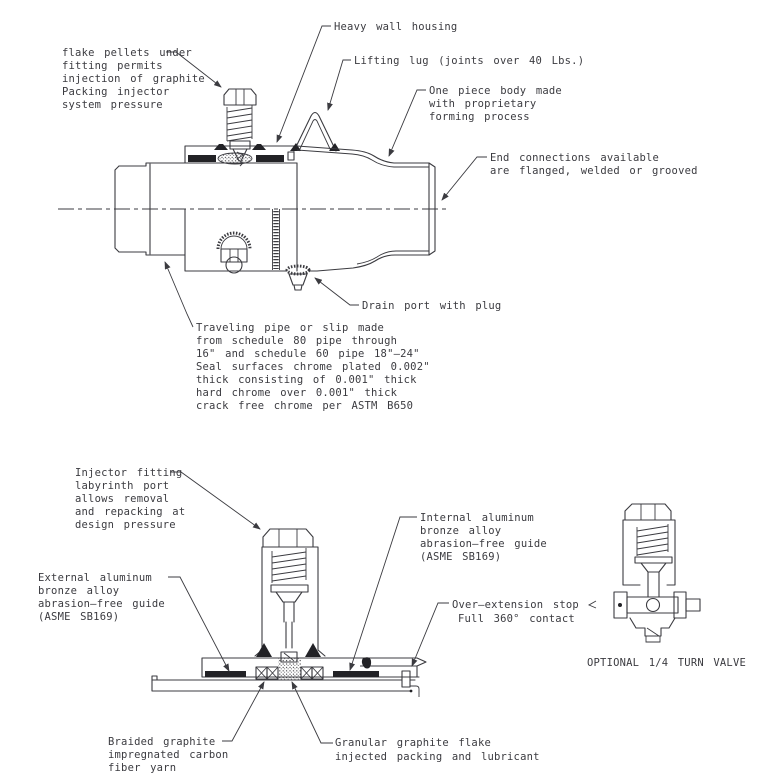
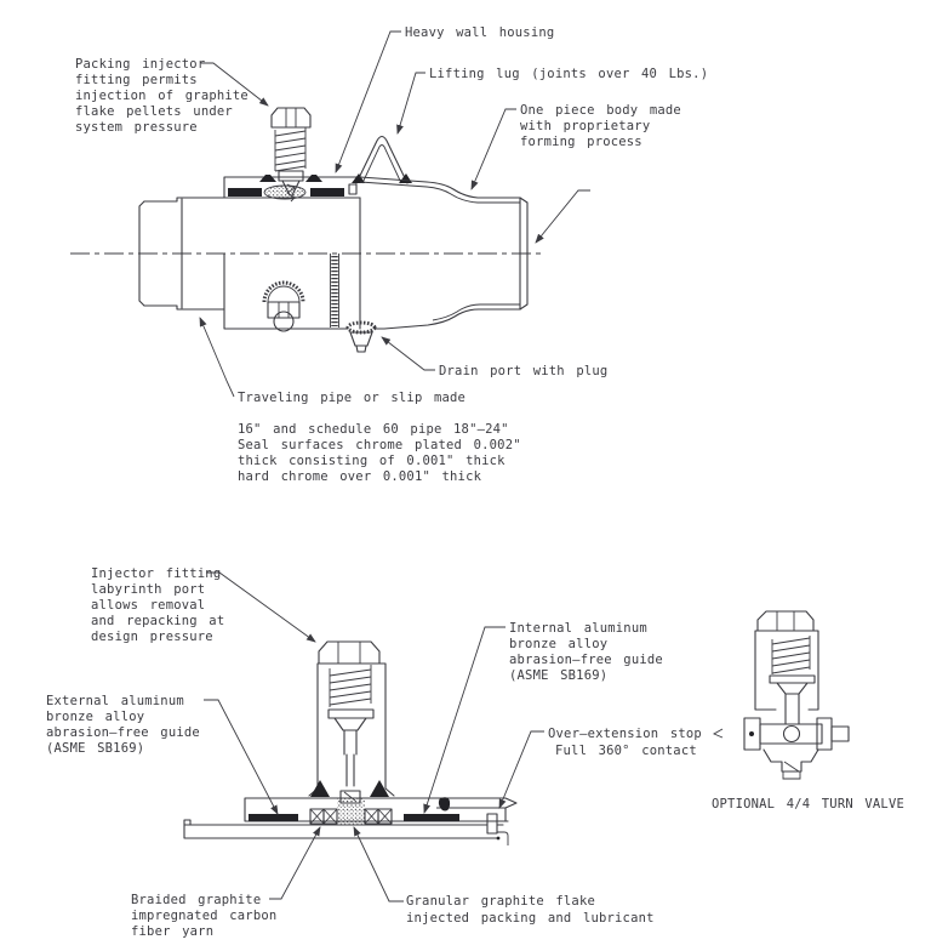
- flake pellets under
+ Packing injector
  fitting permits
  injection of graphite
- Packing injector
+ flake pellets under
  system pressure
  Heavy wall housing
  Lifting lug (joints over 40 Lbs.)
  One piece body made
  with proprietary
  forming process
- End connections available
- are flanged, welded or grooved
  Drain port with plug
  Traveling pipe or slip made
- from schedule 80 pipe through
  16" and schedule 60 pipe 18"–24"
  Seal surfaces chrome plated 0.002"
  thick consisting of 0.001" thick
  hard chrome over 0.001" thick
- crack free chrome per ASTM B650
  Injector fitting
  labyrinth port
  allows removal
  and repacking at
  design pressure
  External aluminum
  bronze alloy
  abrasion–free guide
  (ASME SB169)
  Internal aluminum
  bronze alloy
  abrasion–free guide
  (ASME SB169)
  Over–extension stop
  Full 360° contact
  Braided graphite
  impregnated carbon
  fiber yarn
  Granular graphite flake
  injected packing and lubricant
- OPTIONAL 1/4 TURN VALVE
+ OPTIONAL 4/4 TURN VALVE
